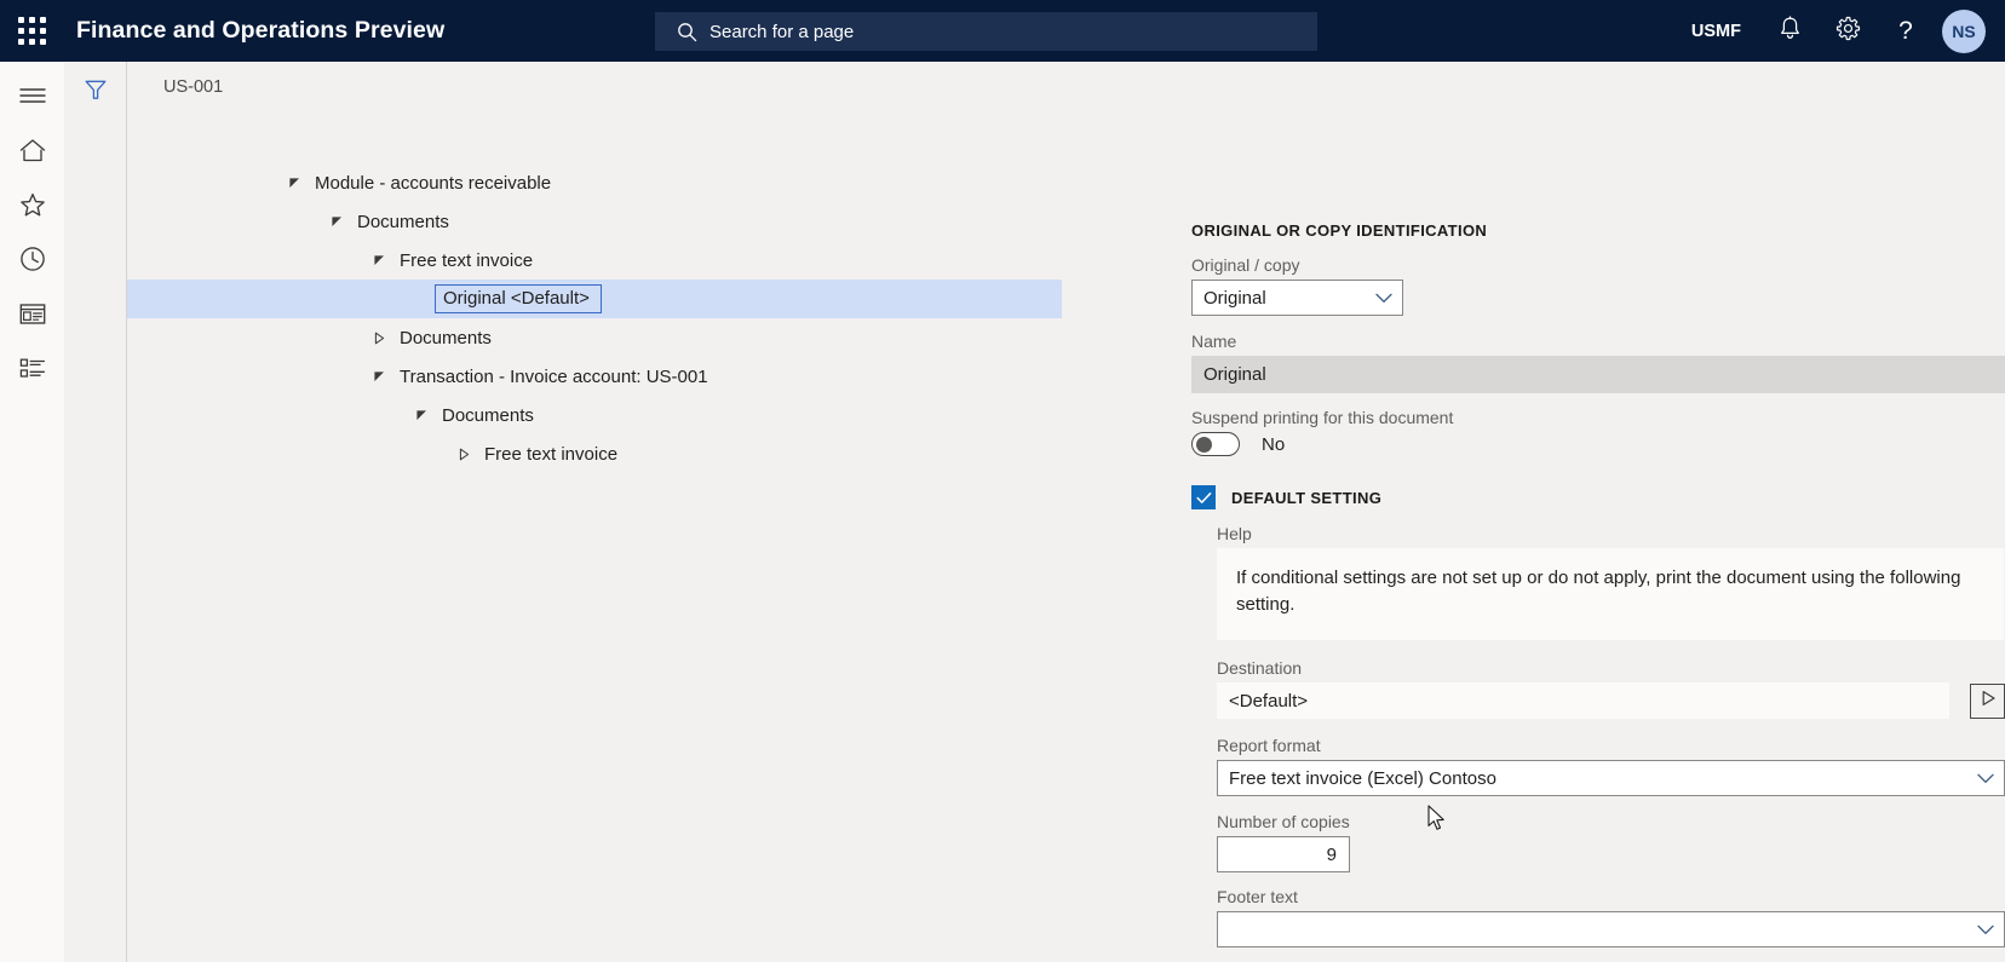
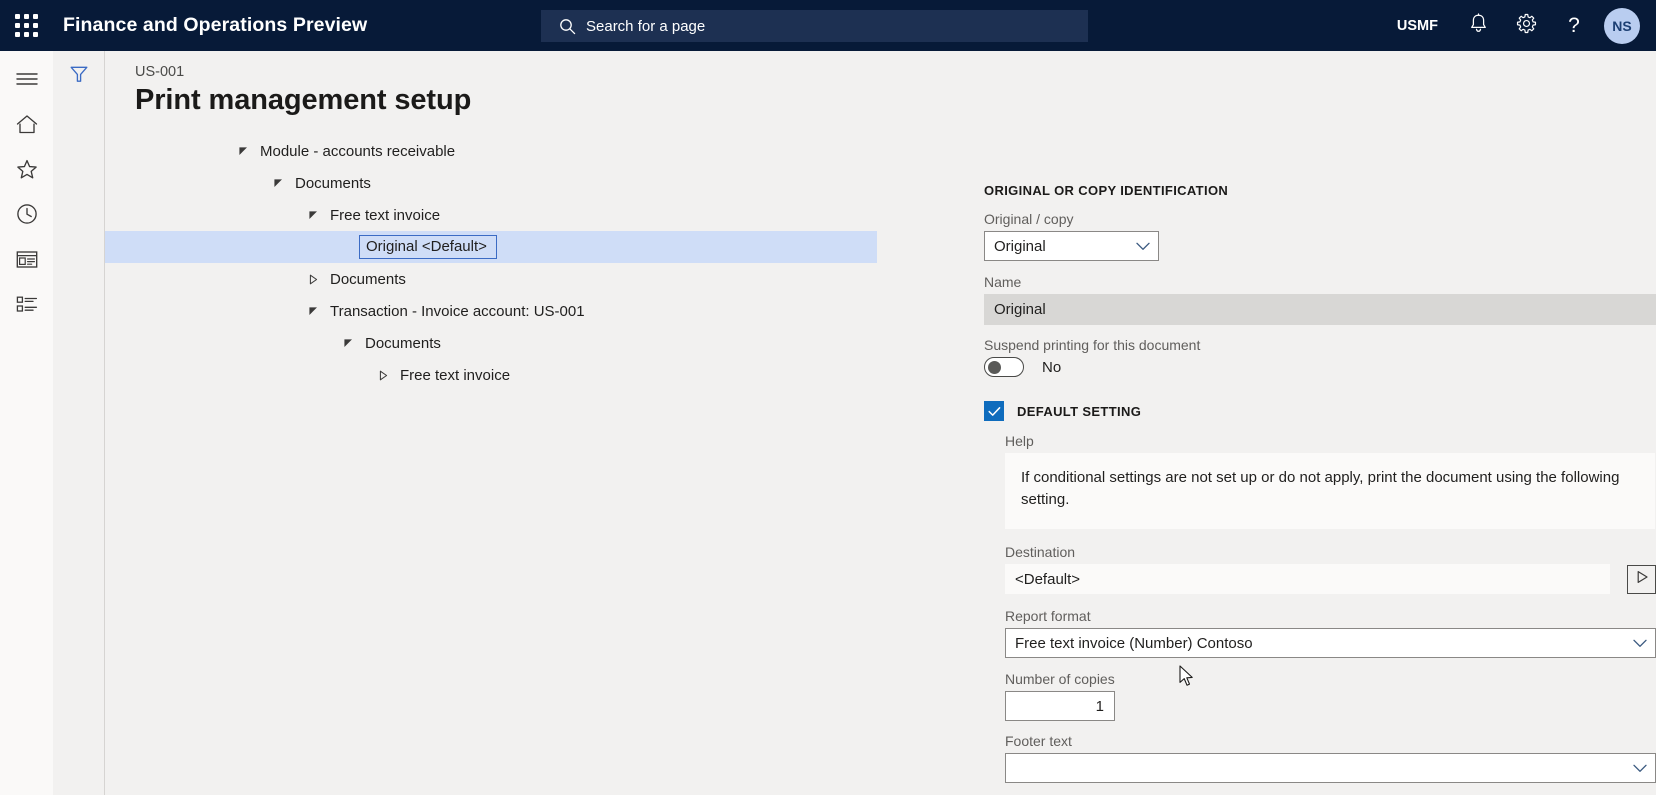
  Finance and Operations Preview
  Search for a page
  USMF
  ?
  NS
  US-001
+ Print management setup
  Module - accounts receivable
  Documents
  Free text invoice
  Original <Default>
  Documents
  Transaction - Invoice account: US-001
  Documents
  Free text invoice
  ORIGINAL OR COPY IDENTIFICATION
  Original / copy
  Original
  Name
  Original
  Suspend printing for this document
  No
  DEFAULT SETTING
  Help
  If conditional settings are not set up or do not apply, print the document using the following setting.
  Destination
  <Default>
  Report format
- Free text invoice (Excel) Contoso
+ Free text invoice (Number) Contoso
  Number of copies
- 9
+ 1
  Footer text
